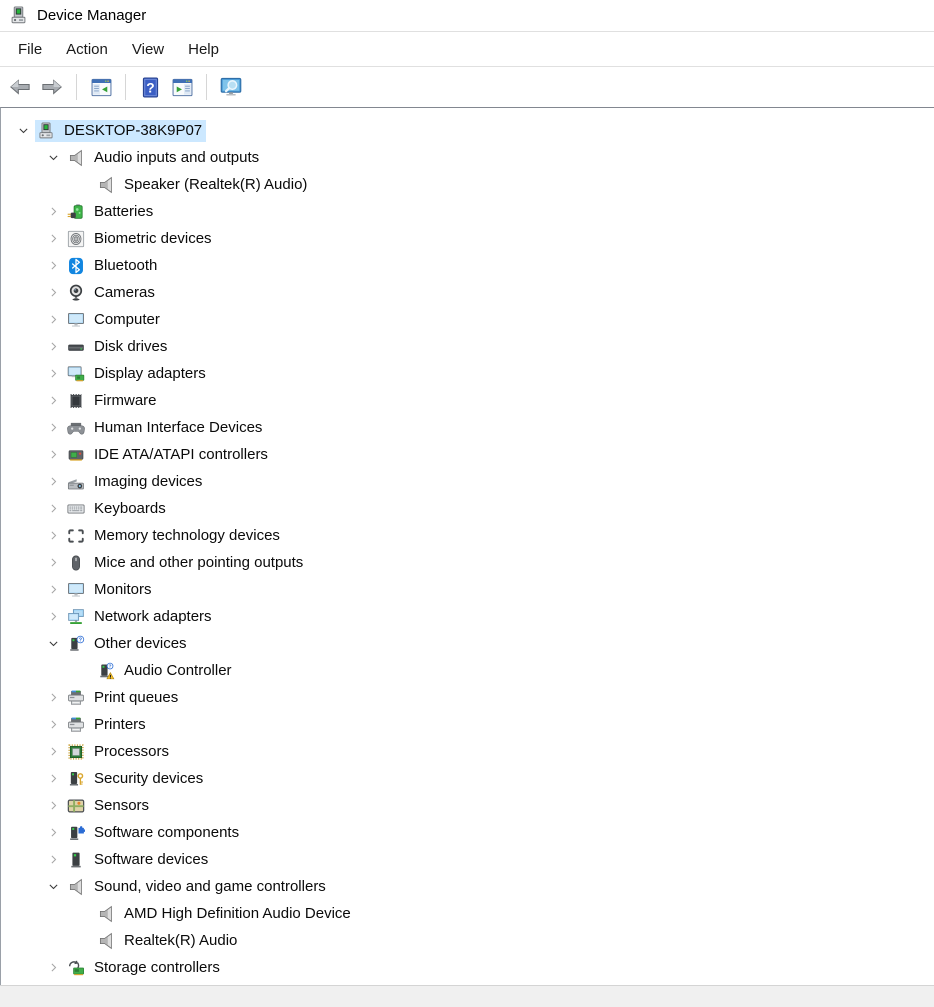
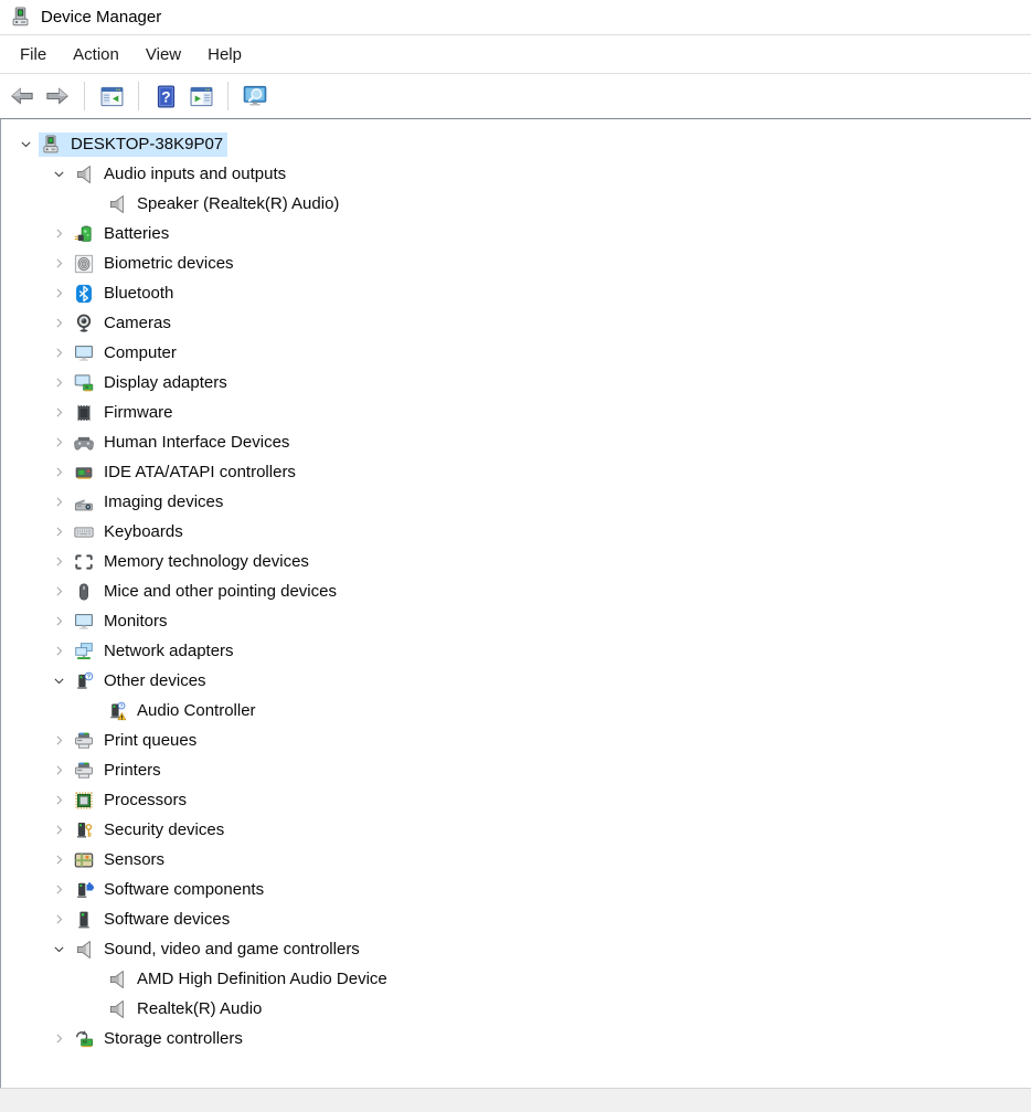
  Device Manager
  File
  Action
  View
  Help
  ?
  DESKTOP-38K9P07
  Audio inputs and outputs
  Speaker (Realtek(R) Audio)
  Batteries
  Biometric devices
  Bluetooth
  Cameras
  Computer
- Disk drives
  Display adapters
  Firmware
  Human Interface Devices
  IDE ATA/ATAPI controllers
  Imaging devices
  Keyboards
  Memory technology devices
- Mice and other pointing outputs
+ Mice and other pointing devices
  Monitors
  Network adapters
  Other devices
  Audio Controller
  Print queues
  Printers
  Processors
  Security devices
  Sensors
  Software components
  Software devices
  Sound, video and game controllers
  AMD High Definition Audio Device
  Realtek(R) Audio
  Storage controllers
